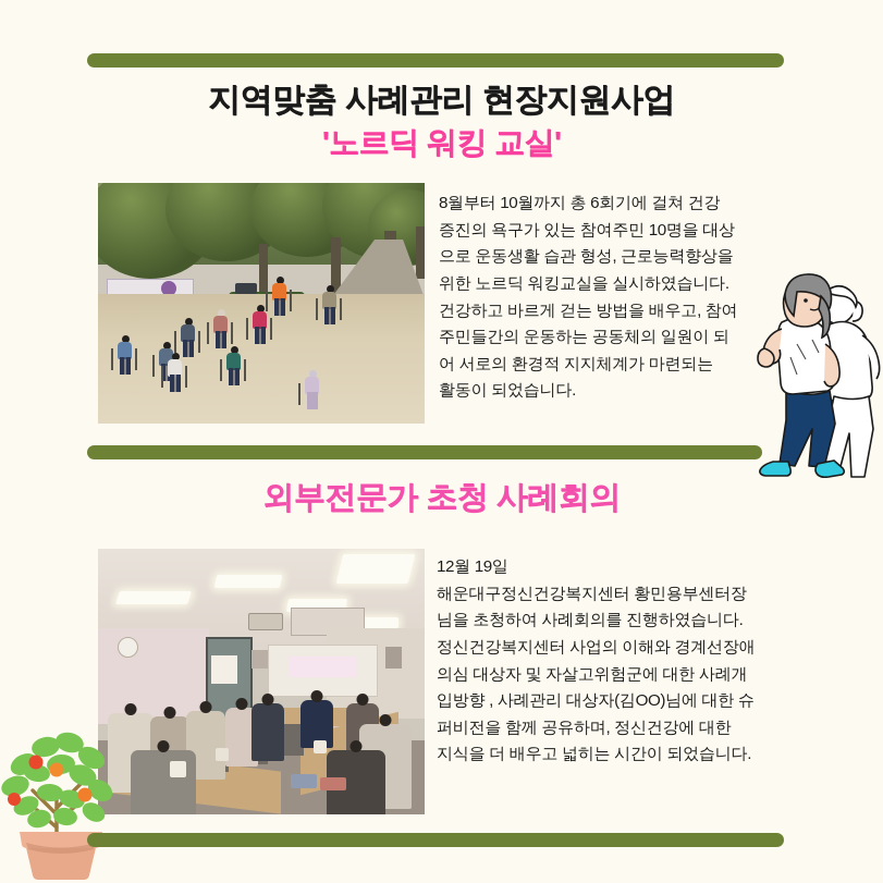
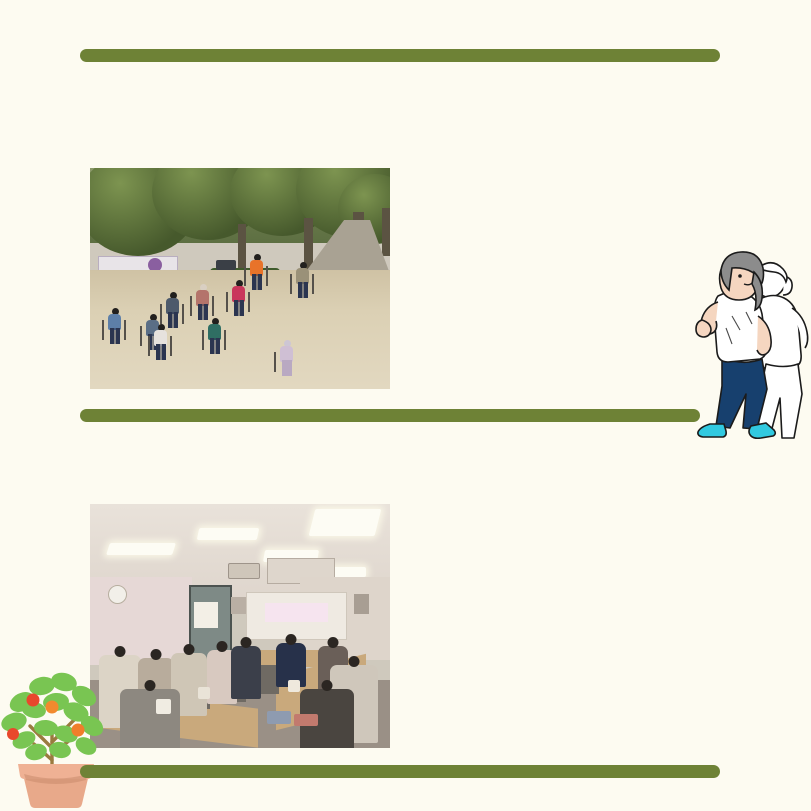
- 지역맞춤 사례관리 현장지원사업
- '노르딕 워킹 교실'
- 8월부터 10월까지 총 6회기에 걸쳐 건강
- 증진의 욕구가 있는 참여주민 10명을 대상
- 으로 운동생활 습관 형성, 근로능력향상을
- 위한 노르딕 워킹교실을 실시하였습니다.
- 건강하고 바르게 걷는 방법을 배우고, 참여
- 주민들간의 운동하는 공동체의 일원이 되
- 어 서로의 환경적 지지체계가 마련되는
- 활동이 되었습니다.
- 외부전문가 초청 사례회의
- 12월 19일
- 해운대구정신건강복지센터 황민용부센터장
- 님을 초청하여 사례회의를 진행하였습니다.
- 정신건강복지센터 사업의 이해와 경계선장애
- 의심 대상자 및 자살고위험군에 대한 사례개
- 입방향 , 사례관리 대상자(김OO)님에 대한 슈
- 퍼비전을 함께 공유하며, 정신건강에 대한
- 지식을 더 배우고 넓히는 시간이 되었습니다.
